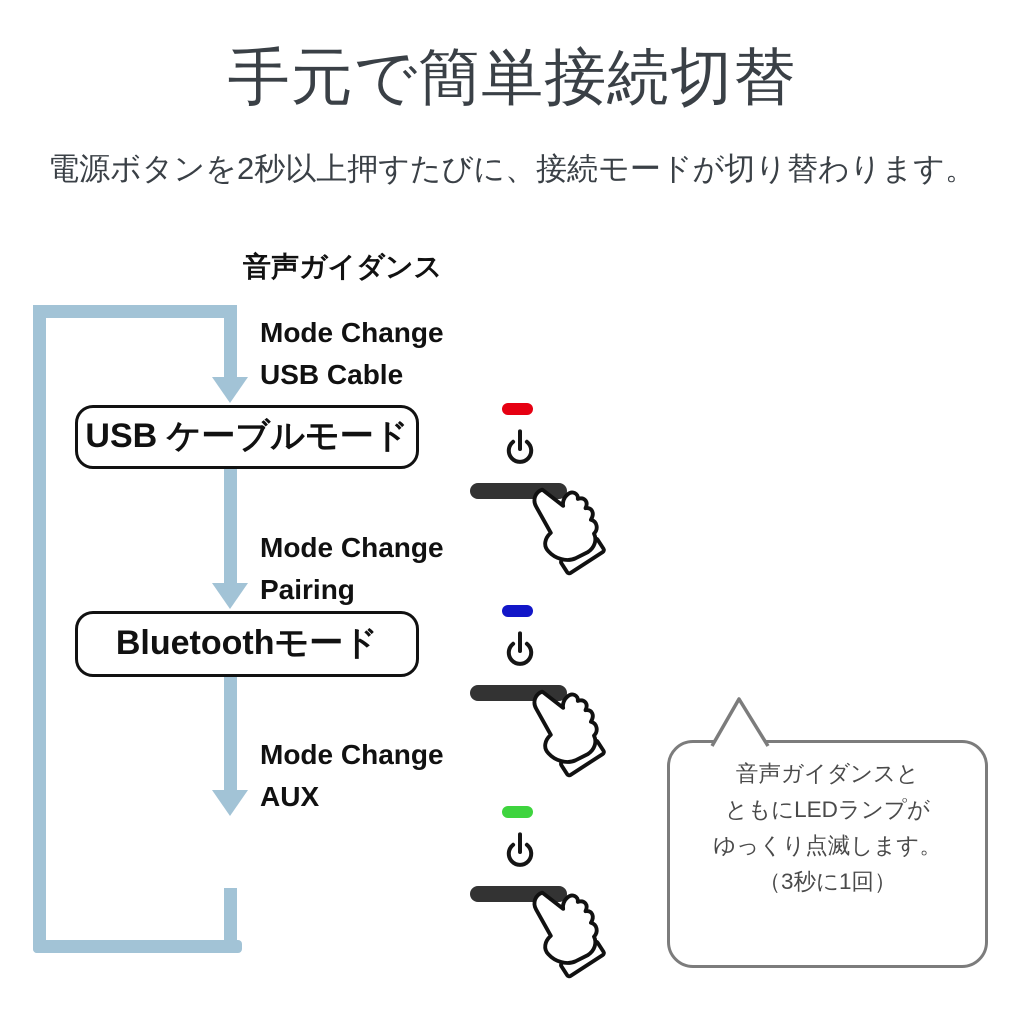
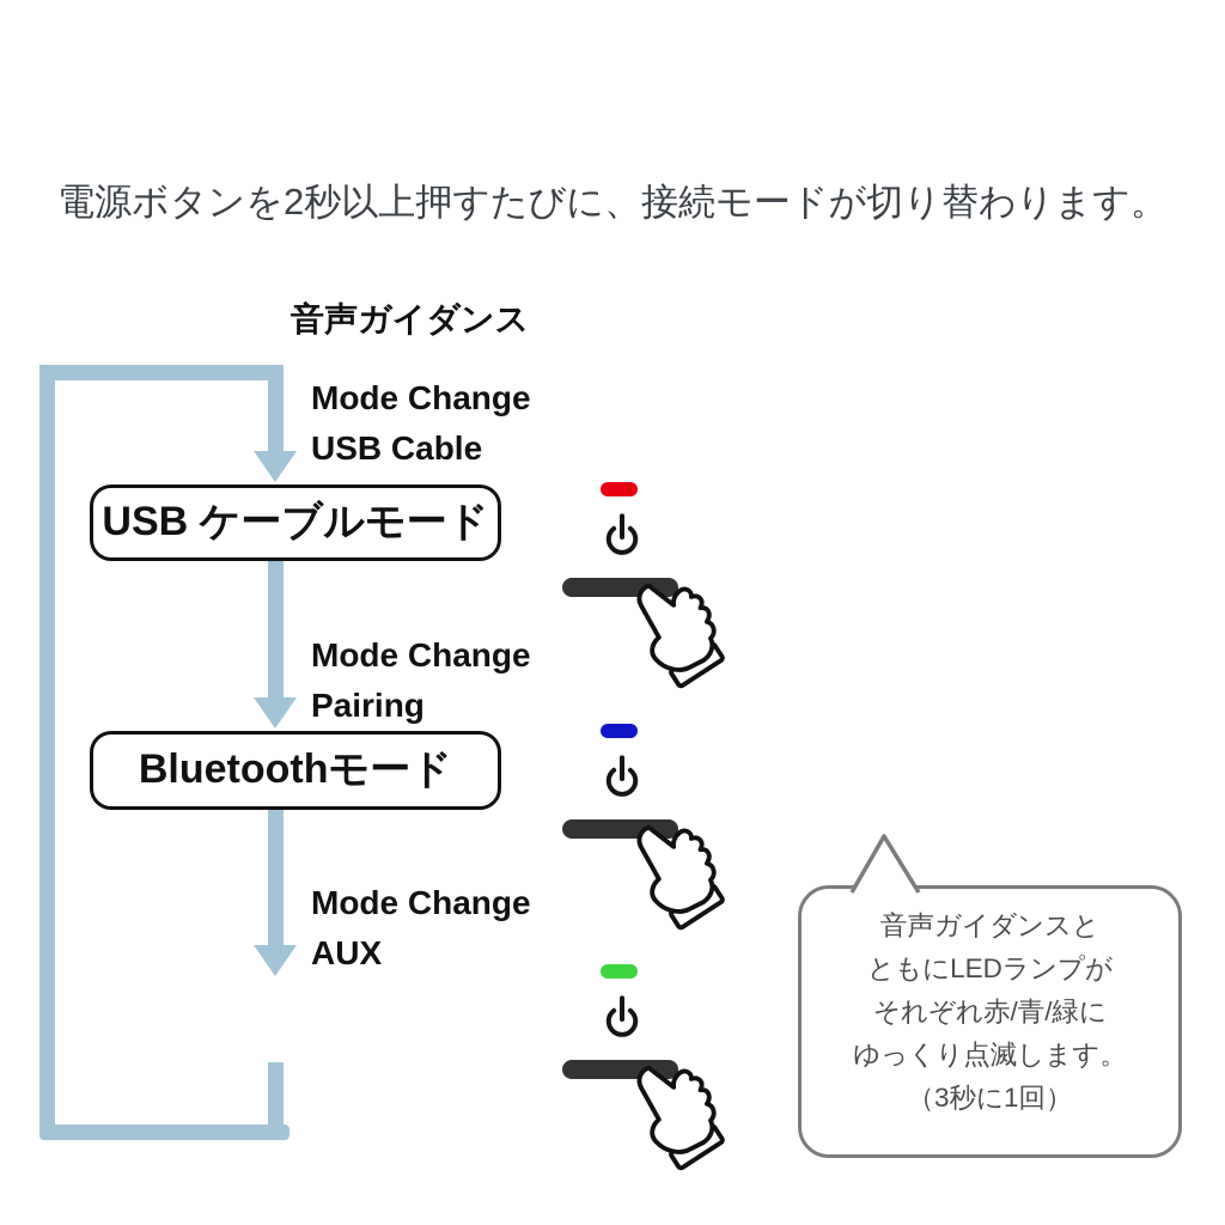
- 手元で簡単接続切替
  電源ボタンを2秒以上押すたびに、接続モードが切り替わります。
  音声ガイダンス
  Mode Change
  USB Cable
  USB ケーブルモード
  Mode Change
  Pairing
  Bluetoothモード
  Mode Change
  AUX
  音声ガイダンスと
  ともにLEDランプが
+ それぞれ赤/青/緑に
  ゆっくり点滅します。
  （3秒に1回）
